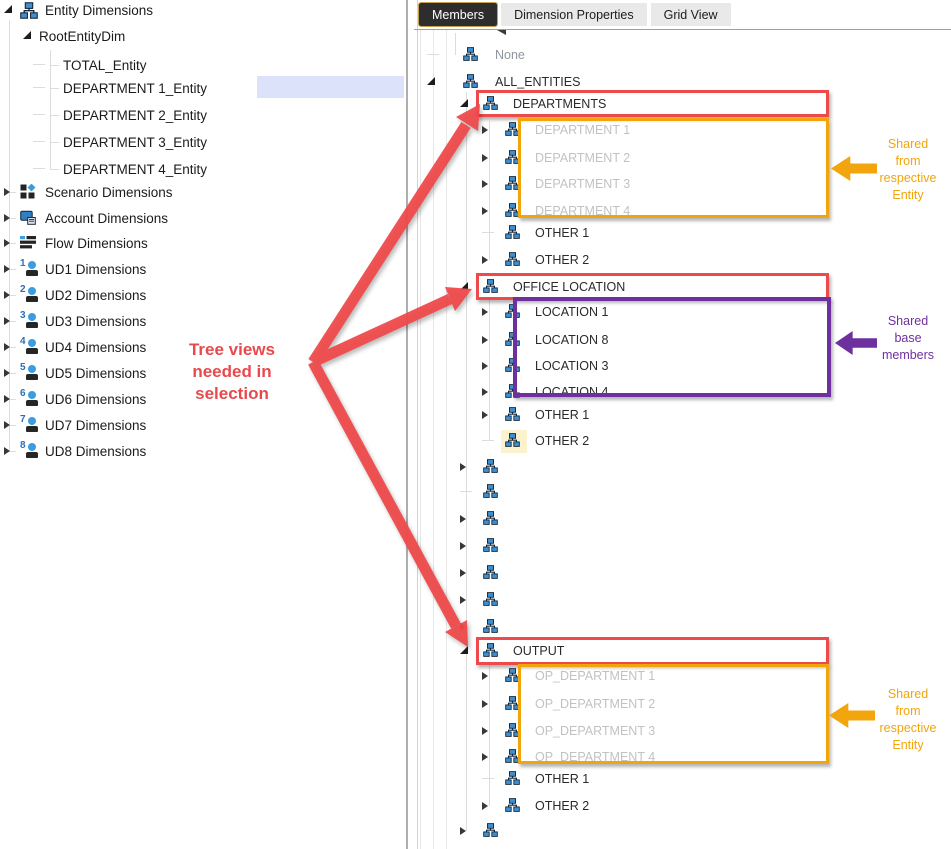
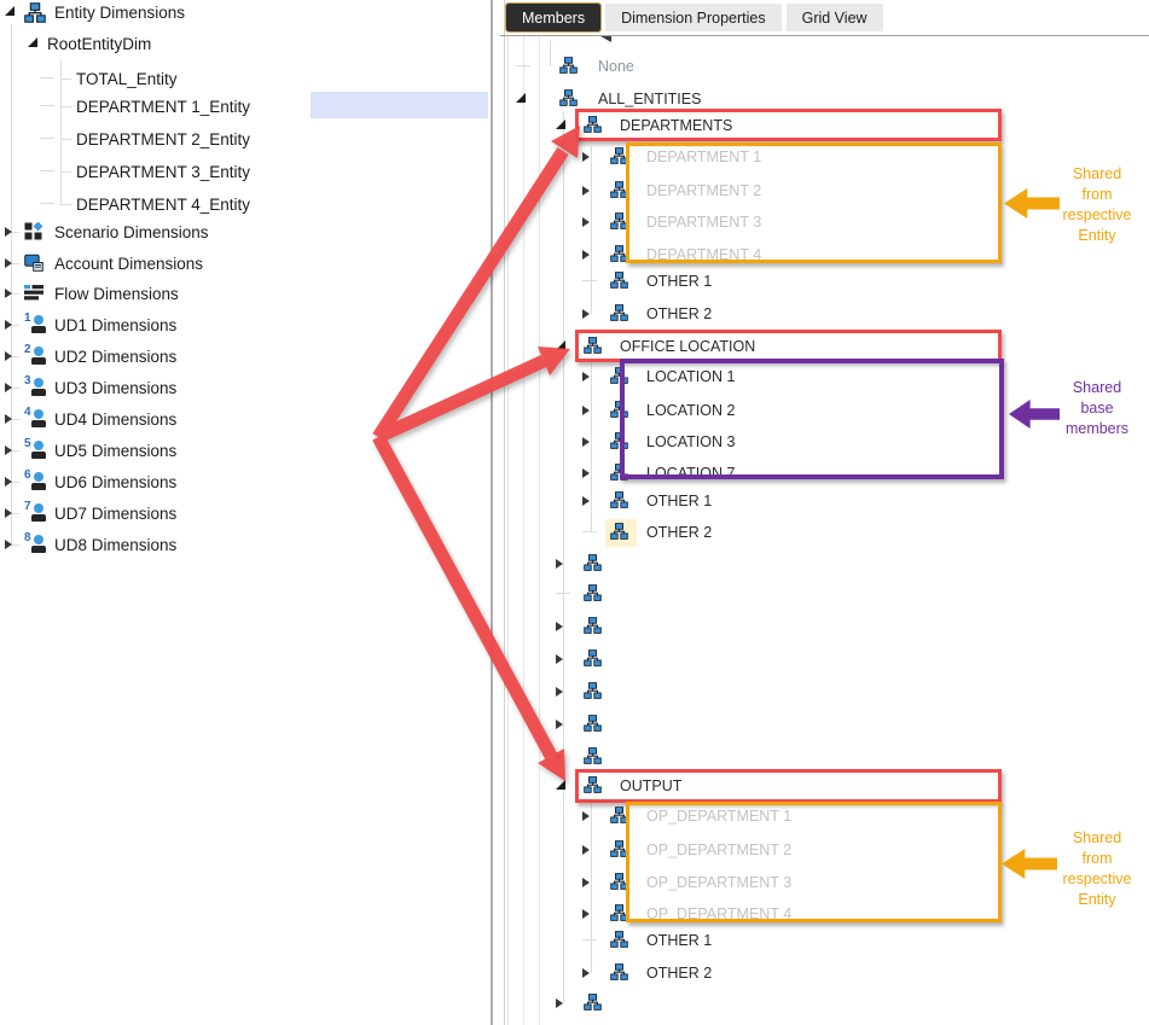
  Entity Dimensions
  RootEntityDim
  TOTAL_Entity
  DEPARTMENT 1_Entity
  DEPARTMENT 2_Entity
  DEPARTMENT 3_Entity
  DEPARTMENT 4_Entity
  Scenario Dimensions
  Account Dimensions
  Flow Dimensions
  1
  UD1 Dimensions
  2
  UD2 Dimensions
  3
  UD3 Dimensions
  4
  UD4 Dimensions
  5
  UD5 Dimensions
  6
  UD6 Dimensions
  7
  UD7 Dimensions
  8
  UD8 Dimensions
  Members
  Dimension Properties
  Grid View
  None
  ALL_ENTITIES
  DEPARTMENTS
  DEPARTMENT 1
  DEPARTMENT 2
  DEPARTMENT 3
  DEPARTMENT 4
  OTHER 1
  OTHER 2
  OFFICE LOCATION
  LOCATION 1
- LOCATION 8
+ LOCATION 2
  LOCATION 3
- LOCATION 4
+ LOCATION 7
  OTHER 1
  OTHER 2
  OUTPUT
  OP_DEPARTMENT 1
  OP_DEPARTMENT 2
  OP_DEPARTMENT 3
  OP_DEPARTMENT 4
  OTHER 1
  OTHER 2
- Tree views
- needed in
- selection
  Shared
  from
  respective
  Entity
  Shared
  base
  members
  Shared
  from
  respective
  Entity
